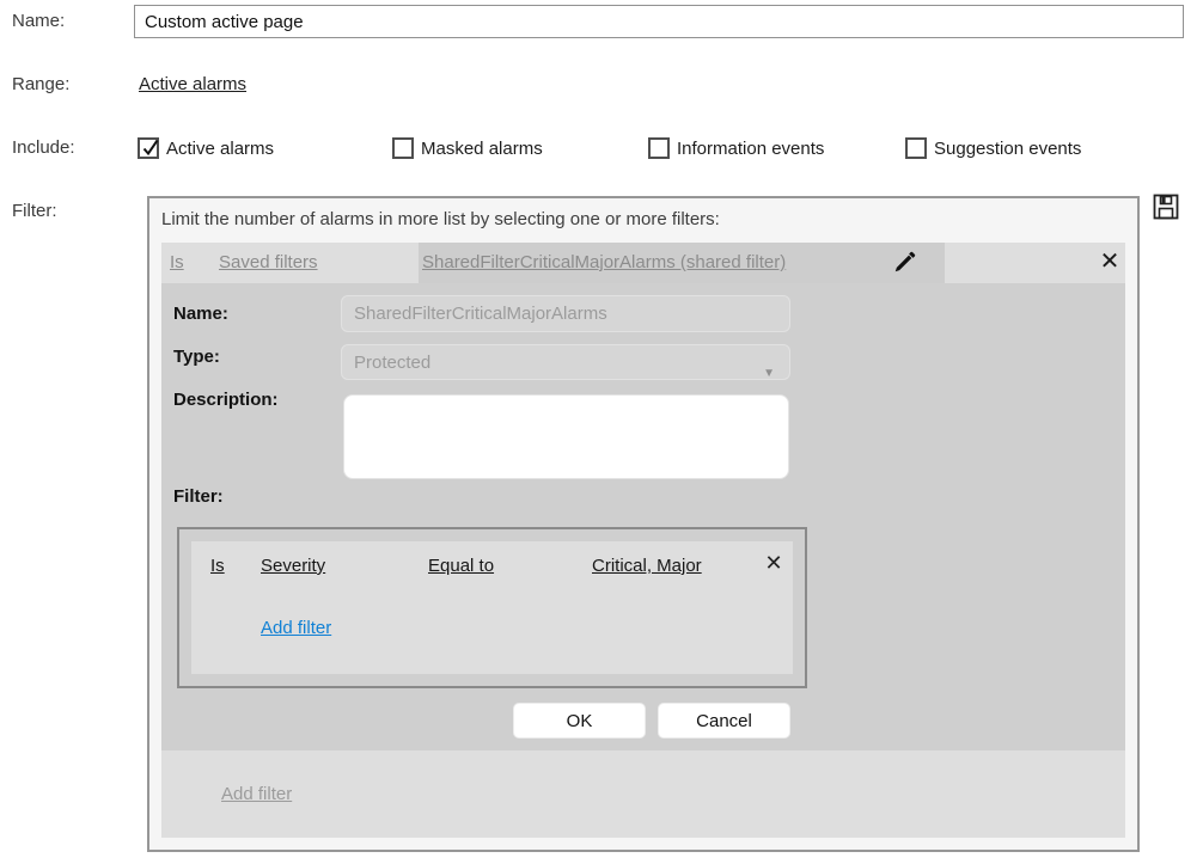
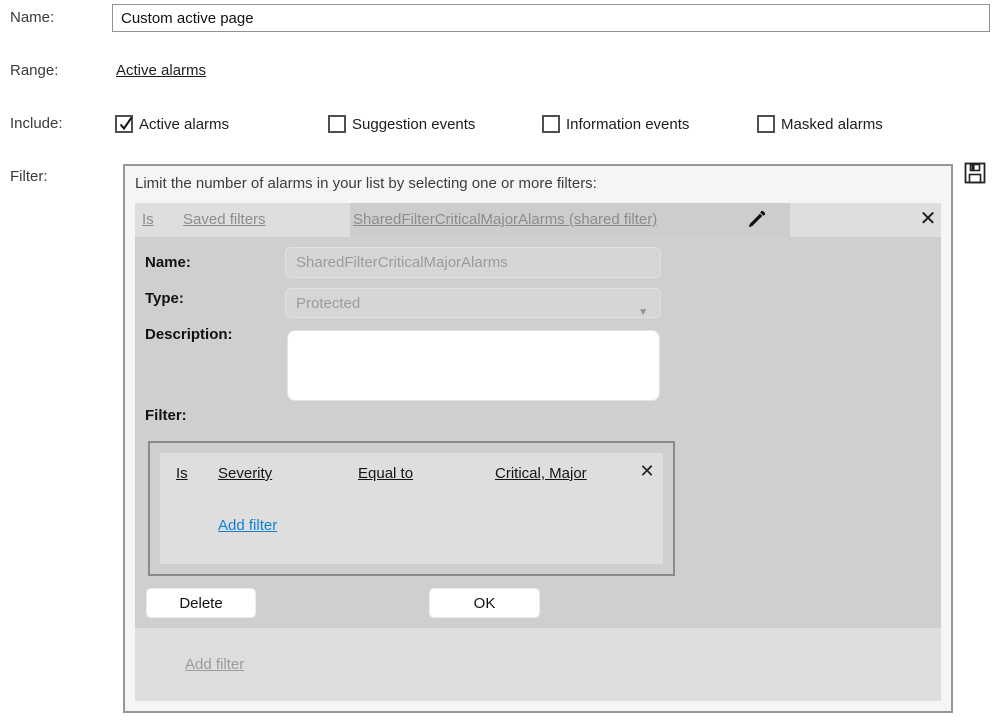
  Name:
  Custom active page
  Range:
  Active alarms
  Include:
  Active alarms
- Masked alarms
+ Suggestion events
  Information events
- Suggestion events
+ Masked alarms
  Filter:
- Limit the number of alarms in more list by selecting one or more filters:
+ Limit the number of alarms in your list by selecting one or more filters:
  Is
  Saved filters
  SharedFilterCriticalMajorAlarms (shared filter)
  ✕
  Name:
  SharedFilterCriticalMajorAlarms
  Type:
  Protected
  ▼
  Description:
  Filter:
  Is
  Severity
  Equal to
  Critical, Major
  ✕
  Add filter
+ Delete
  OK
- Cancel
  Add filter
